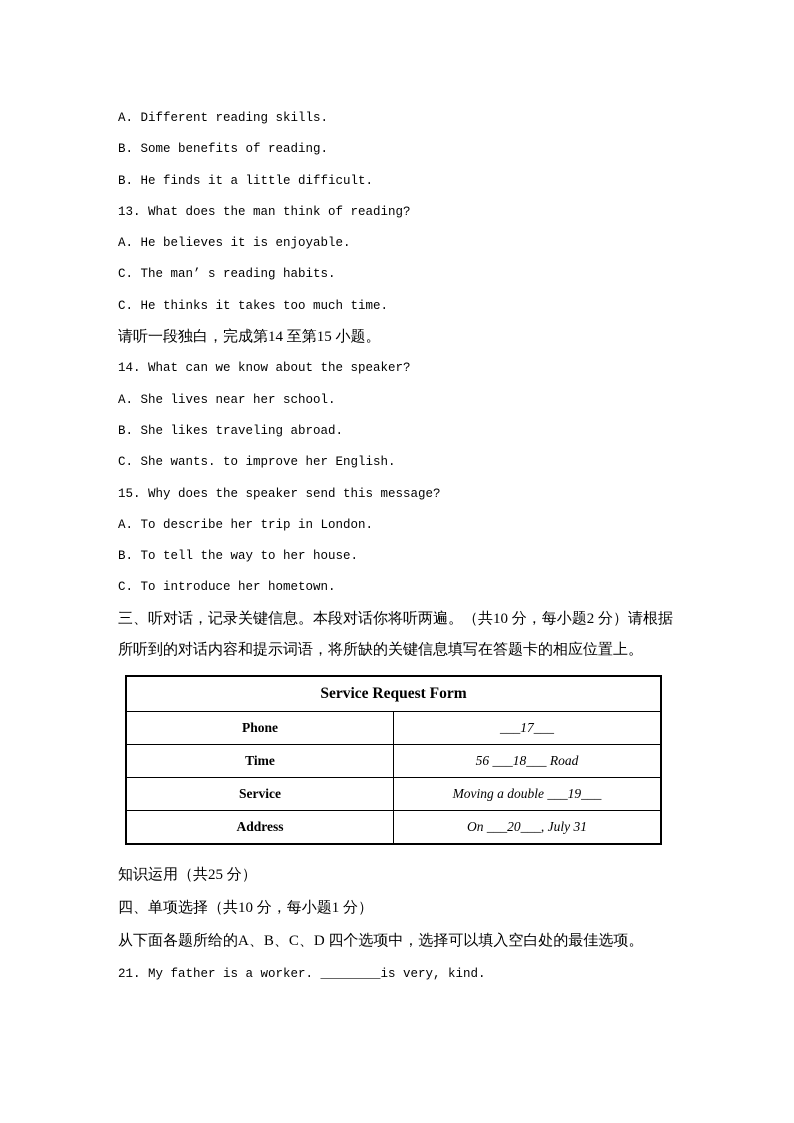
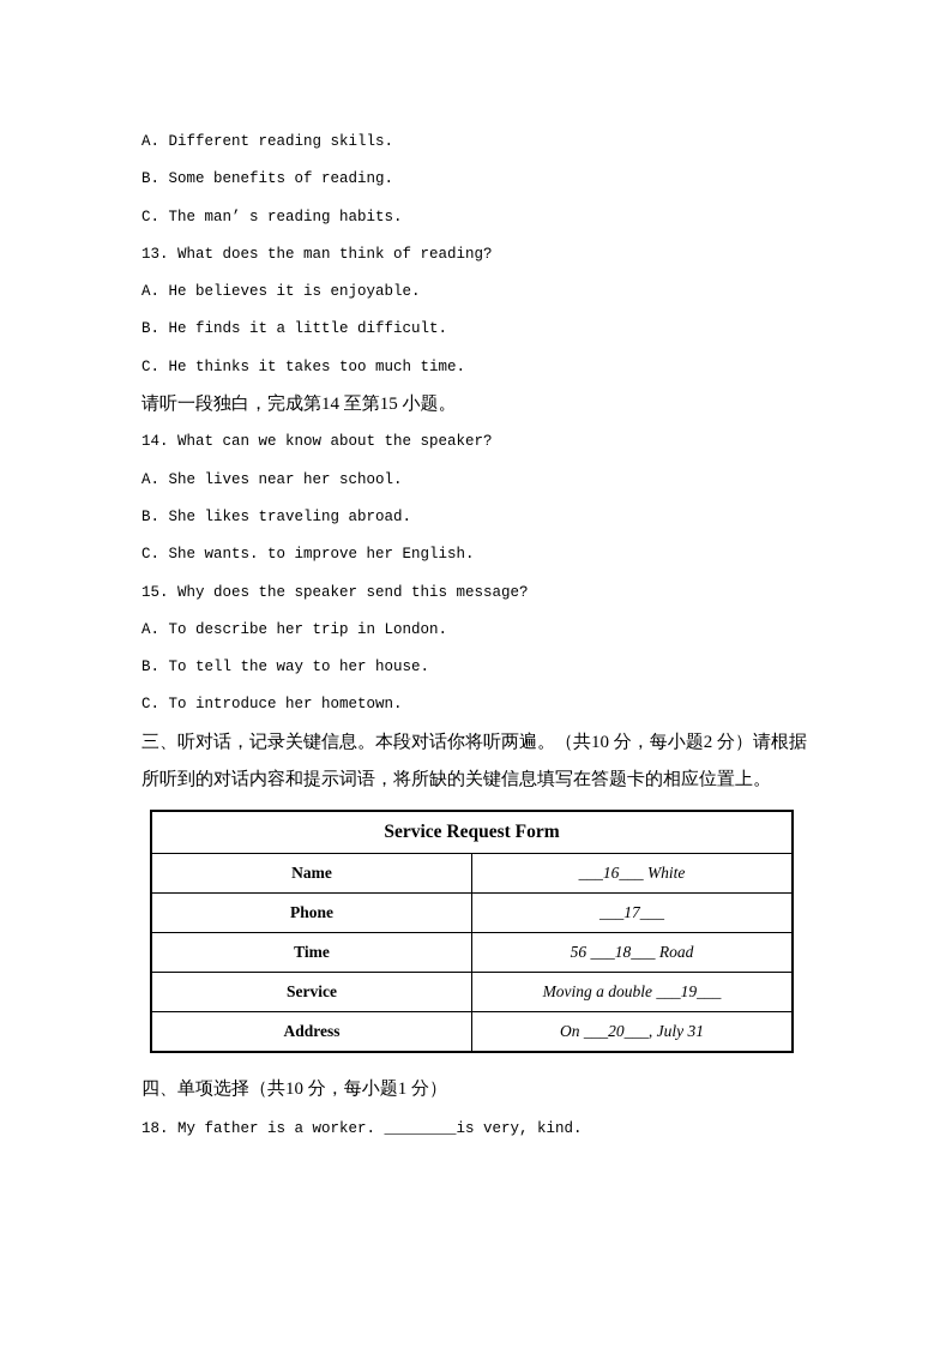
  A. Different reading skills.
  B. Some benefits of reading.
- B. He finds it a little difficult.
+ C. The man’ s reading habits.
  13. What does the man think of reading?
  A. He believes it is enjoyable.
- C. The man’ s reading habits.
+ B. He finds it a little difficult.
  C. He thinks it takes too much time.
  请听一段独白，完成第14 至第15 小题。
  14. What can we know about the speaker?
  A. She lives near her school.
  B. She likes traveling abroad.
  C. She wants. to improve her English.
  15. Why does the speaker send this message?
  A. To describe her trip in London.
  B. To tell the way to her house.
  C. To introduce her hometown.
  三、听对话，记录关键信息。本段对话你将听两遍。（共10 分，每小题2 分）请根据所听到的对话内容和提示词语，将所缺的关键信息填写在答题卡的相应位置上。
  Service Request Form
+ Name	___16___ White
  Phone	___17___
  Time	56 ___18___ Road
  Service	Moving a double ___19___
  Address	On ___20___, July 31
- 知识运用（共25 分）
  四、单项选择（共10 分，每小题1 分）
- 从下面各题所给的A、B、C、D 四个选项中，选择可以填入空白处的最佳选项。
- 21. My father is a worker. ________is very, kind.
+ 18. My father is a worker. ________is very, kind.
